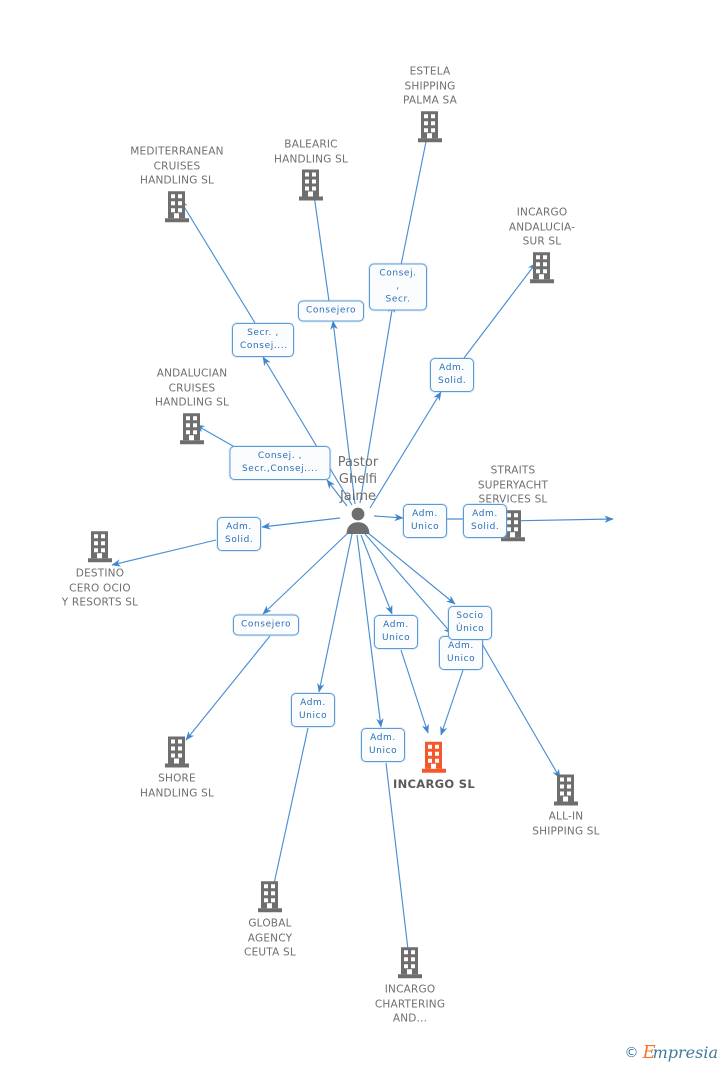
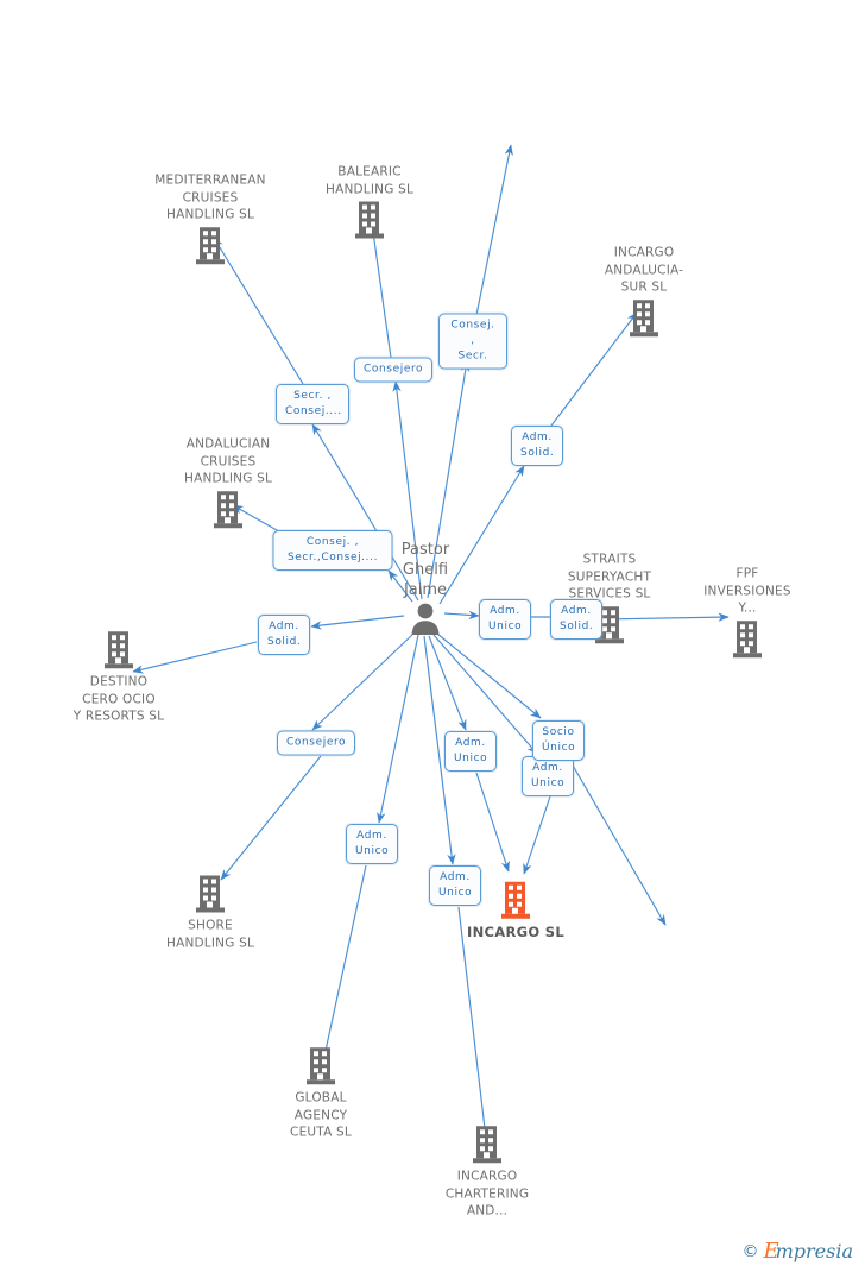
  MEDITERRANEAN
  CRUISES
  HANDLING SL
  BALEARIC
  HANDLING SL
- ESTELA
- SHIPPING
- PALMA SA
  INCARGO
  ANDALUCIA-
  SUR SL
  ANDALUCIAN
  CRUISES
  HANDLING SL
  STRAITS
  SUPERYACHT
  SERVICES SL
+ FPF
+ INVERSIONES
+ Y...
  DESTINO
  CERO OCIO
  Y RESORTS SL
  SHORE
  HANDLING SL
  INCARGO SL
- ALL-IN
- SHIPPING SL
  GLOBAL
  AGENCY
  CEUTA SL
  INCARGO
  CHARTERING
  AND...
  Pastor
  Ghelfi
  Jaime
  Secr. ,
  Consej....
  Consejero
  Consej. ,
  Secr.
  Adm.
  Solid.
  Consej. ,
  Secr.,Consej....
  Adm.
  Solid.
  Adm.
  Unico
  Adm.
  Solid.
  Consejero
  Adm.
  Unico
  Socio
  Único
  Adm.
  Unico
  Adm.
  Unico
  Adm.
  Unico
  ©
  Empresia
